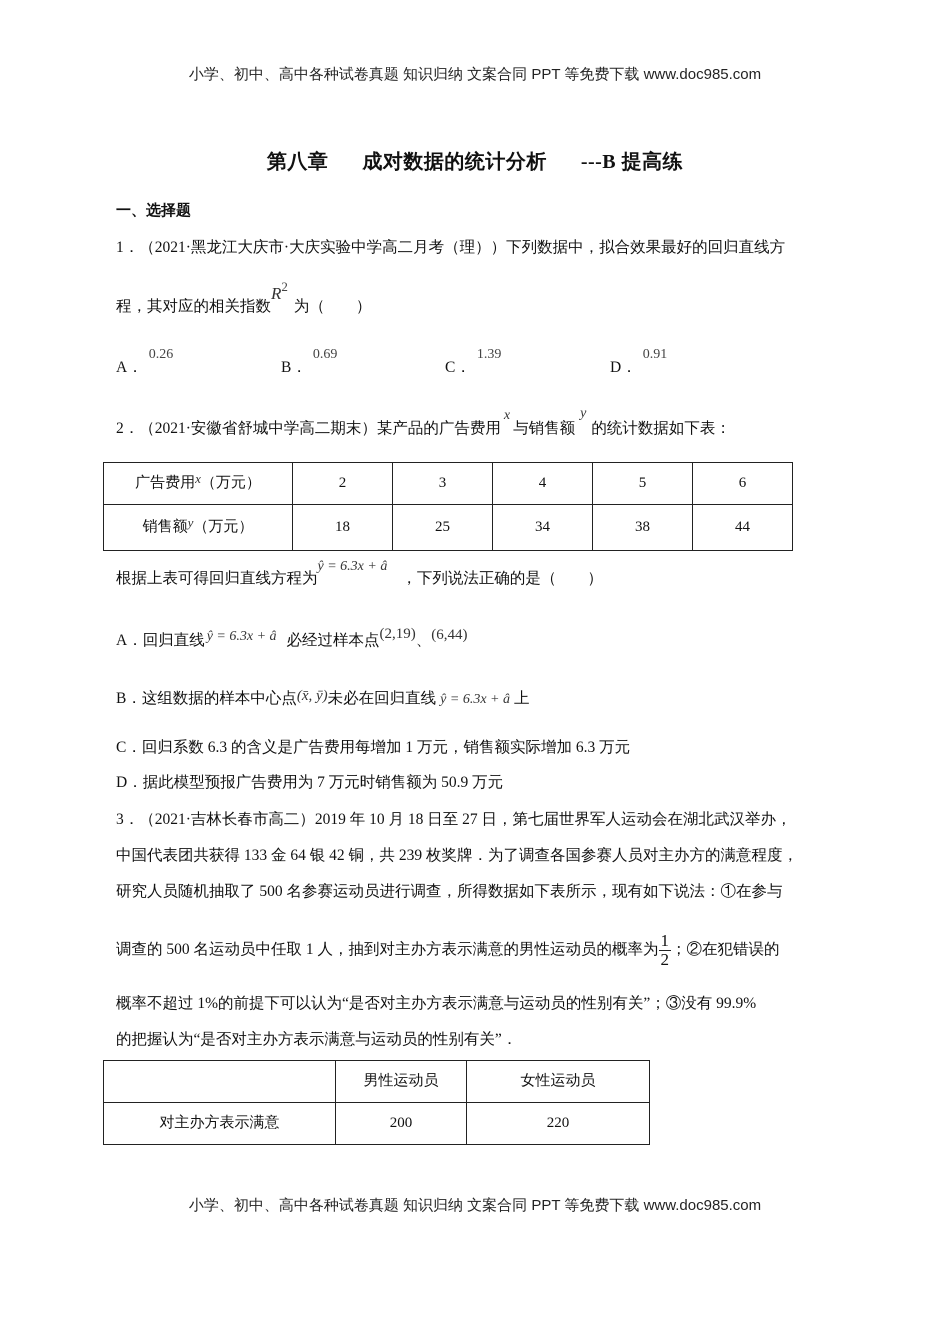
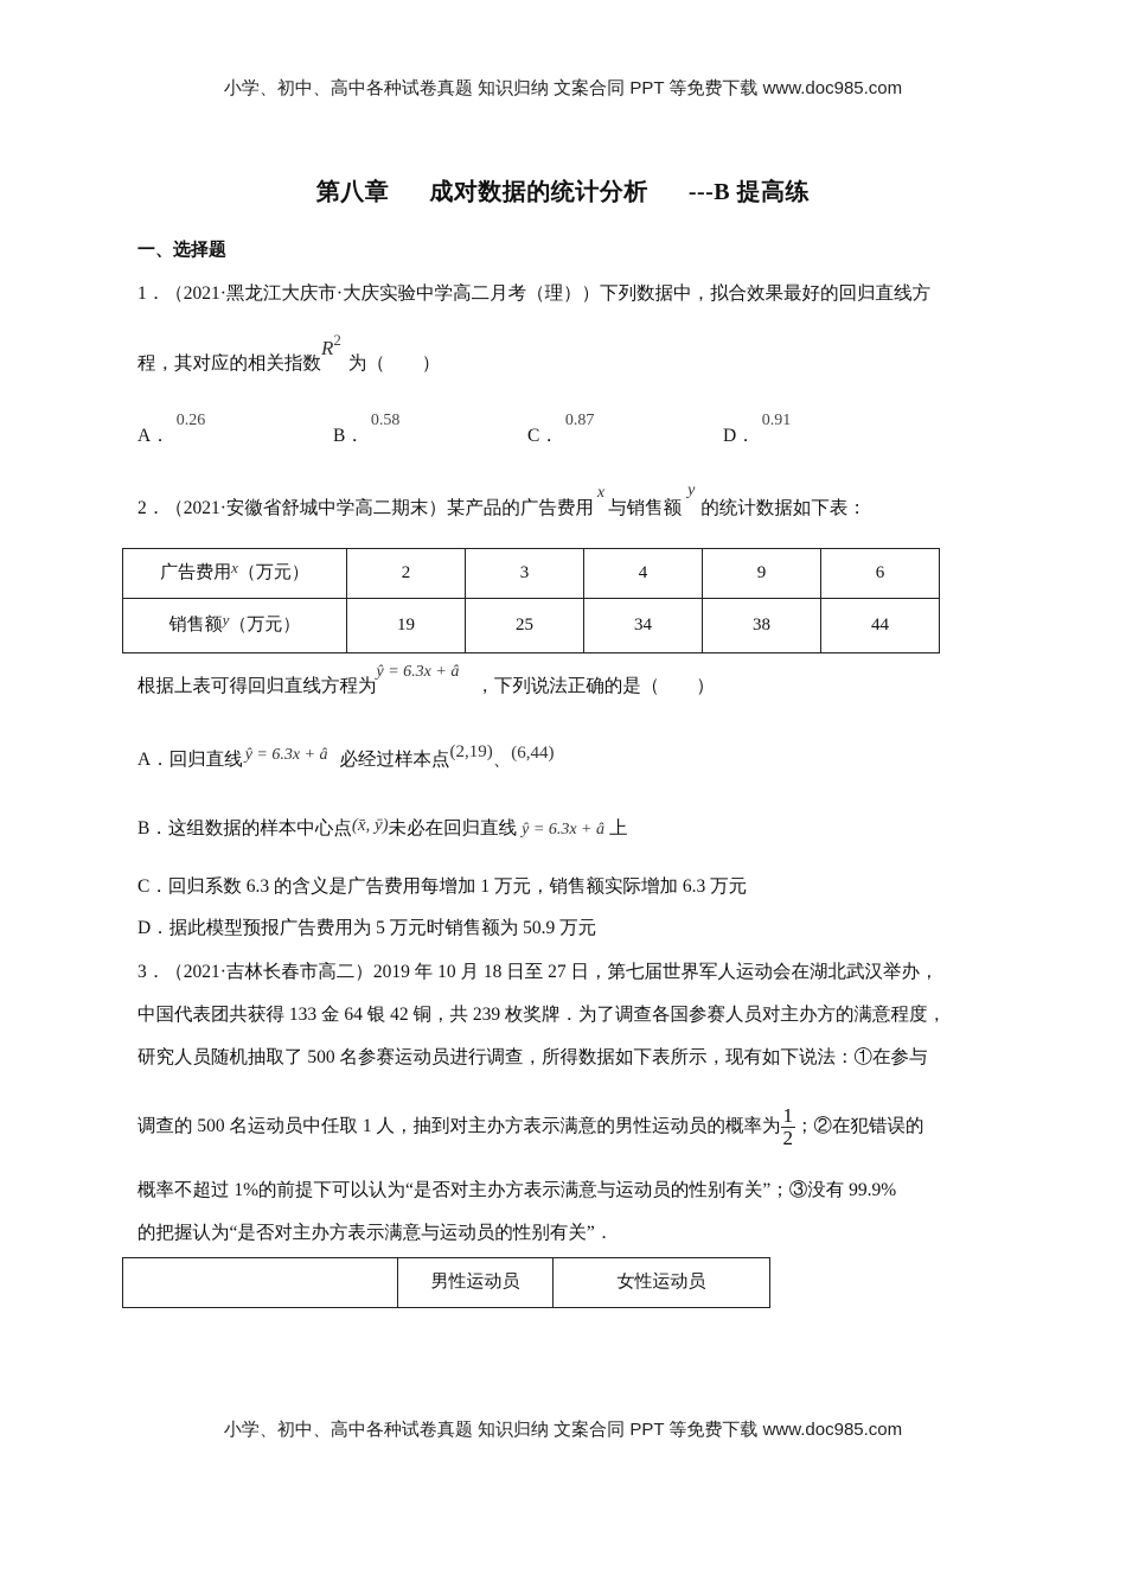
  小学、初中、高中各种试卷真题 知识归纳 文案合同 PPT 等免费下载 www.doc985.com
  第八章 成对数据的统计分析 ---B 提高练
  一、选择题
  1．（2021·黑龙江大庆市·大庆实验中学高二月考（理））下列数据中，拟合效果最好的回归直线方
  程，其对应的相关指数R2为（ ）
  A．0.26
- B．0.69
+ B．0.58
- C．1.39
+ C．0.87
  D．0.91
  2．（2021·安徽省舒城中学高二期末）某产品的广告费用x与销售额y的统计数据如下表：
- 广告费用x（万元）	2	3	4	5	6
+ 广告费用x（万元）	2	3	4	9	6
- 销售额y（万元）	18	25	34	38	44
+ 销售额y（万元）	19	25	34	38	44
  根据上表可得回归直线方程为ŷ = 6.3x + â，下列说法正确的是（ ）
  A．回归直线 ŷ = 6.3x + â 必经过样本点(2,19)、(6,44)
  B．这组数据的样本中心点(x̄, ȳ)未必在回归直线 ŷ = 6.3x + â 上
  C．回归系数 6.3 的含义是广告费用每增加 1 万元，销售额实际增加 6.3 万元
- D．据此模型预报广告费用为 7 万元时销售额为 50.9 万元
+ D．据此模型预报广告费用为 5 万元时销售额为 50.9 万元
  3．（2021·吉林长春市高二）2019 年 10 月 18 日至 27 日，第七届世界军人运动会在湖北武汉举办，
  中国代表团共获得 133 金 64 银 42 铜，共 239 枚奖牌．为了调查各国参赛人员对主办方的满意程度，
  研究人员随机抽取了 500 名参赛运动员进行调查，所得数据如下表所示，现有如下说法：①在参与
  调查的 500 名运动员中任取 1 人，抽到对主办方表示满意的男性运动员的概率为
  1
  2
  ；②在犯错误的
  概率不超过 1%的前提下可以认为“是否对主办方表示满意与运动员的性别有关”；③没有 99.9%
  的把握认为“是否对主办方表示满意与运动员的性别有关”．
  	男性运动员	女性运动员
- 对主办方表示满意	200	220
  小学、初中、高中各种试卷真题 知识归纳 文案合同 PPT 等免费下载 www.doc985.com
